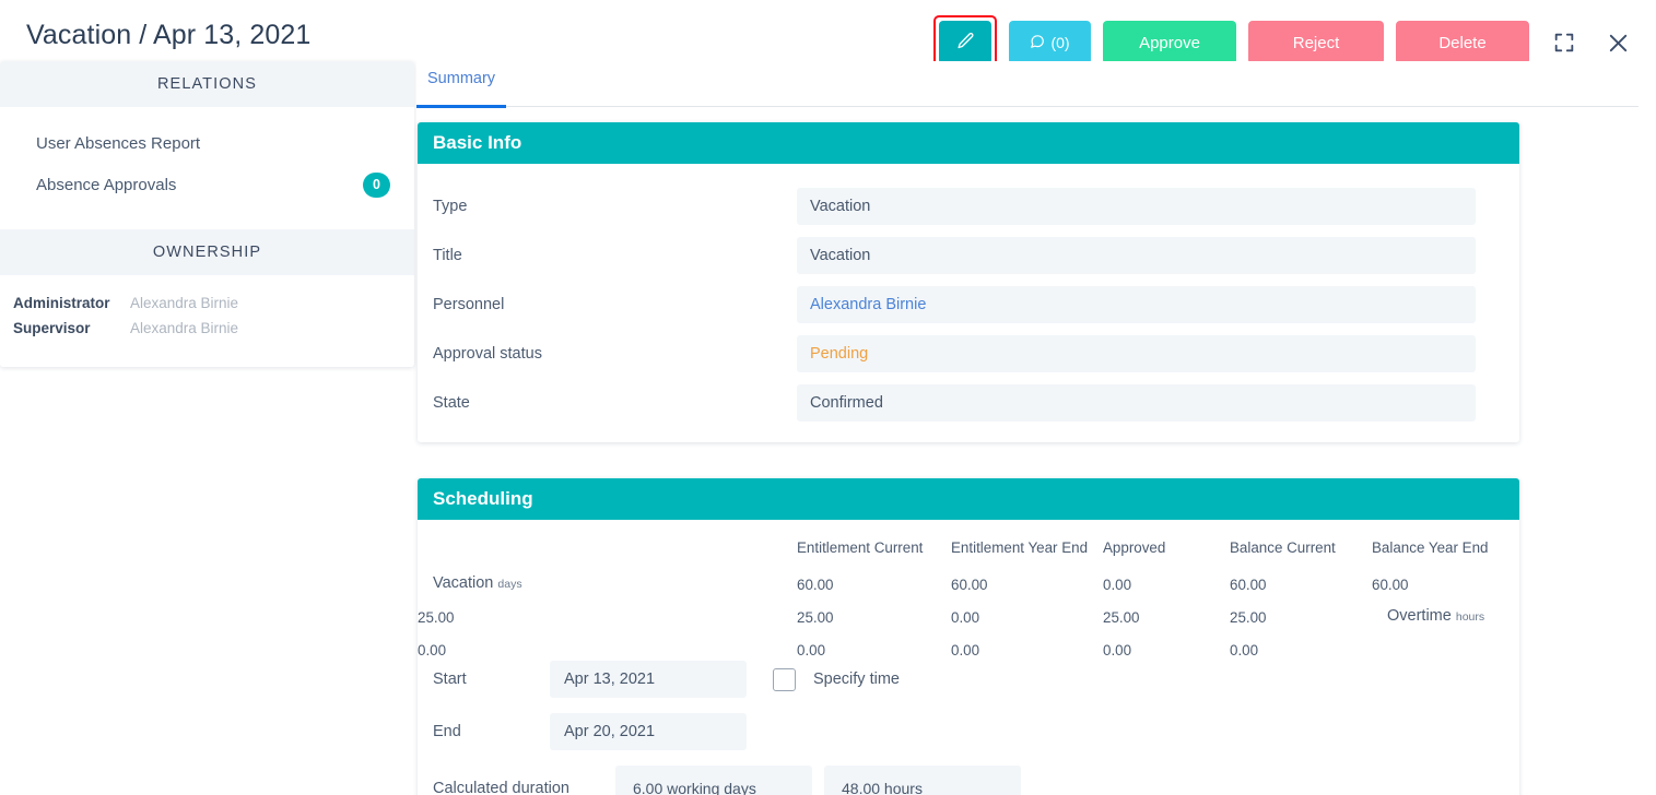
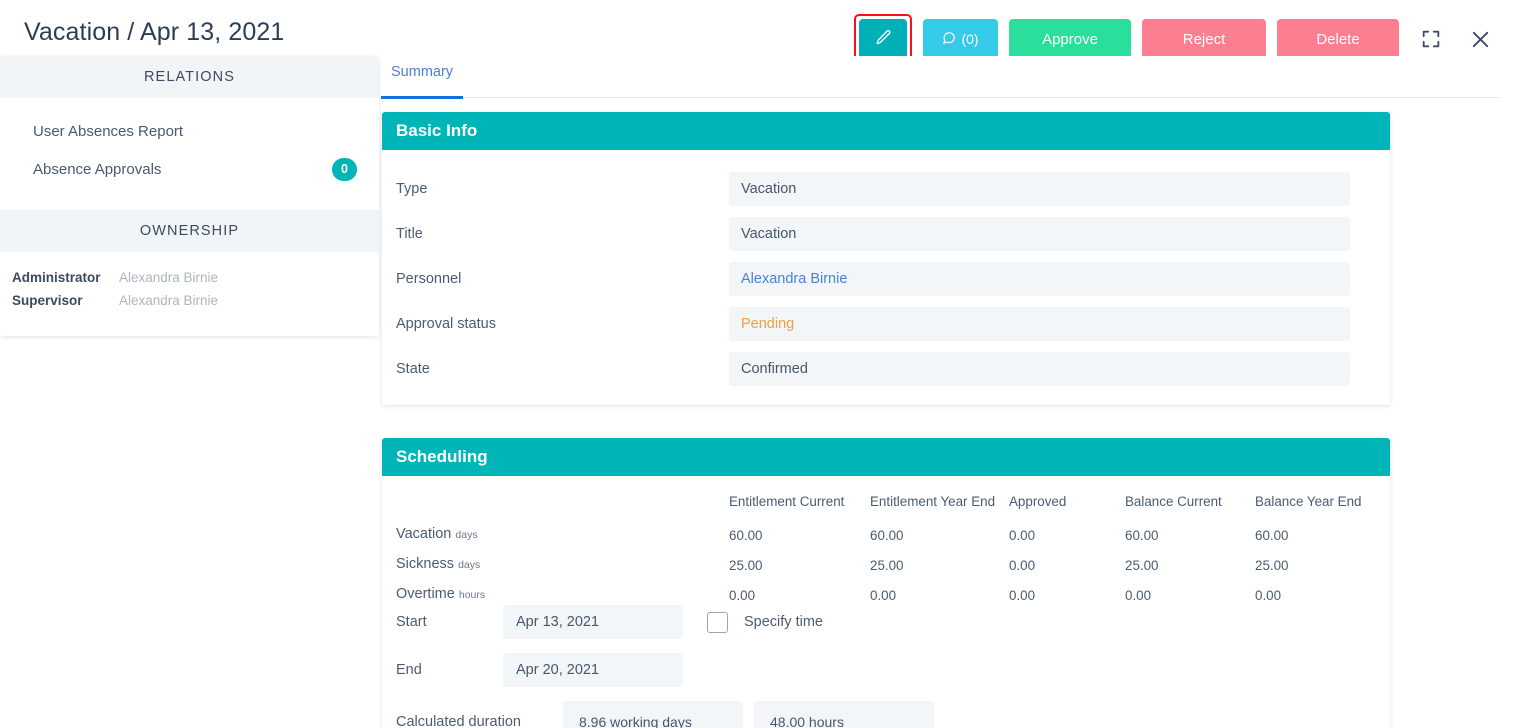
  Vacation / Apr 13, 2021
  (0)
  Approve
  Reject
  Delete
  RELATIONS
  User Absences Report
  Absence Approvals
  0
  OWNERSHIP
  Administrator
  Alexandra Birnie
  Supervisor
  Alexandra Birnie
  Summary
  Basic Info
  Type
  Vacation
  Title
  Vacation
  Personnel
  Alexandra Birnie
  Approval status
  Pending
  State
  Confirmed
  Scheduling
  Entitlement Current
  Entitlement Year End
  Approved
  Balance Current
  Balance Year End
  Vacation days
  60.00
  60.00
  0.00
  60.00
  60.00
+ Sickness days
  25.00
  25.00
  0.00
  25.00
  25.00
  Overtime hours
  0.00
  0.00
  0.00
  0.00
  0.00
  Start
  Apr 13, 2021
  Specify time
  End
  Apr 20, 2021
  Calculated duration
- 6.00 working days
+ 8.96 working days
  48.00 hours
